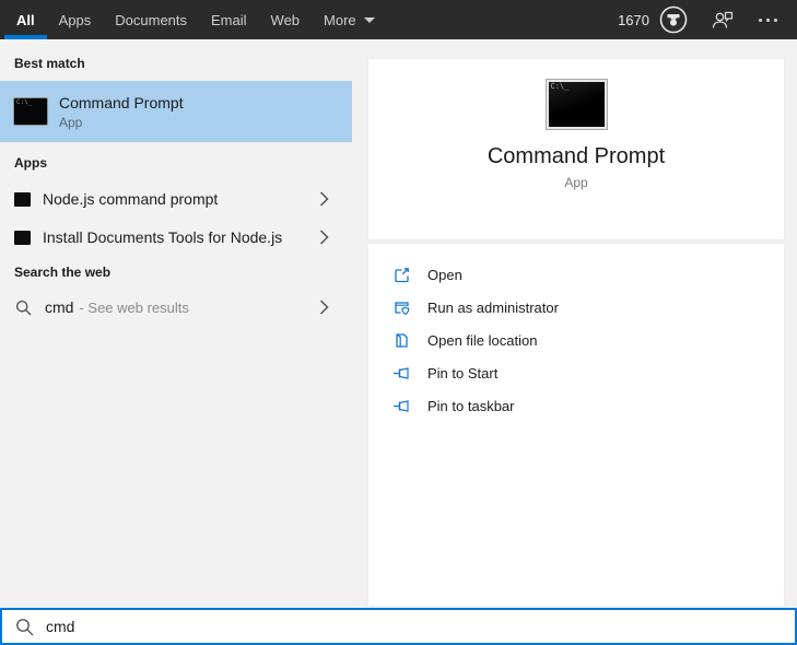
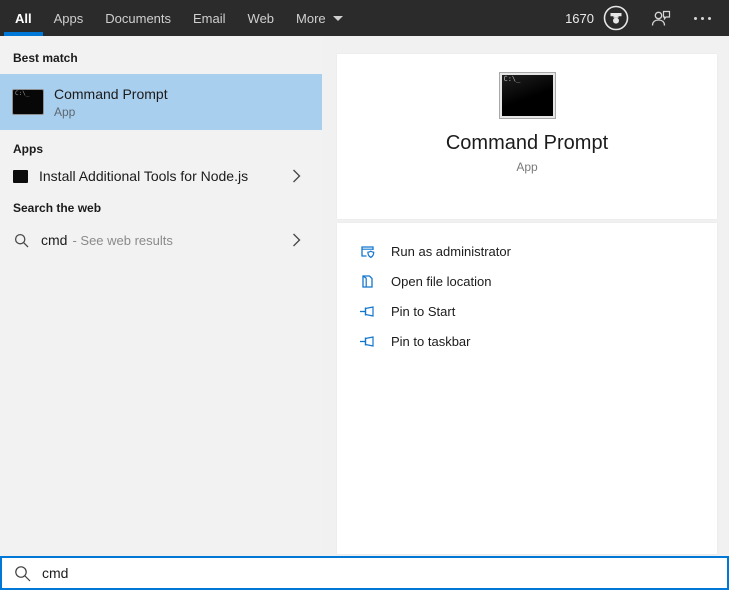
  All
  Apps
  Documents
  Email
  Web
  More
  1670
  Best match
  Command Prompt
  App
  Apps
- Node.js command prompt
- Install Documents Tools for Node.js
+ Install Additional Tools for Node.js
  Search the web
  cmd
  - See web results
  C:\_
  Command Prompt
  App
- Open
  Run as administrator
  Open file location
  Pin to Start
  Pin to taskbar
  cmd
